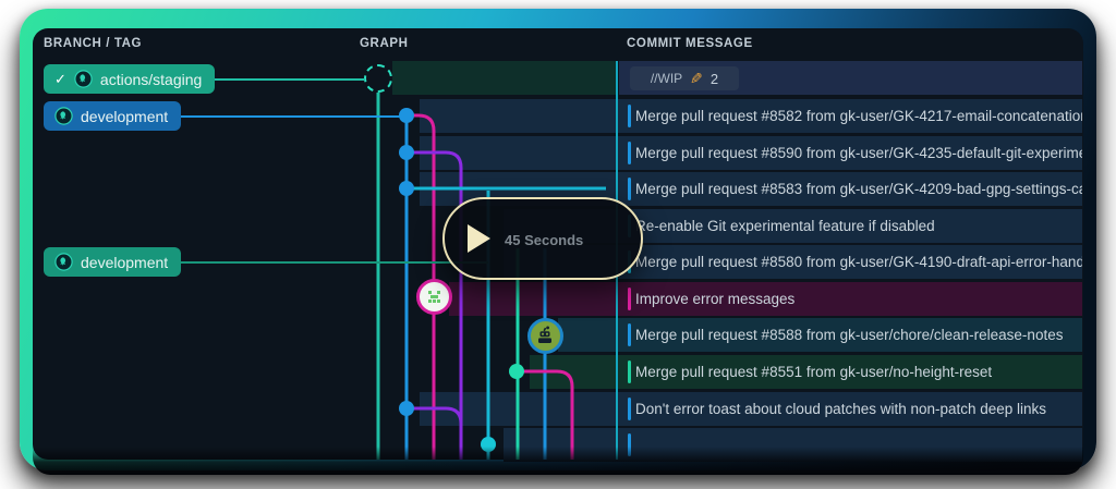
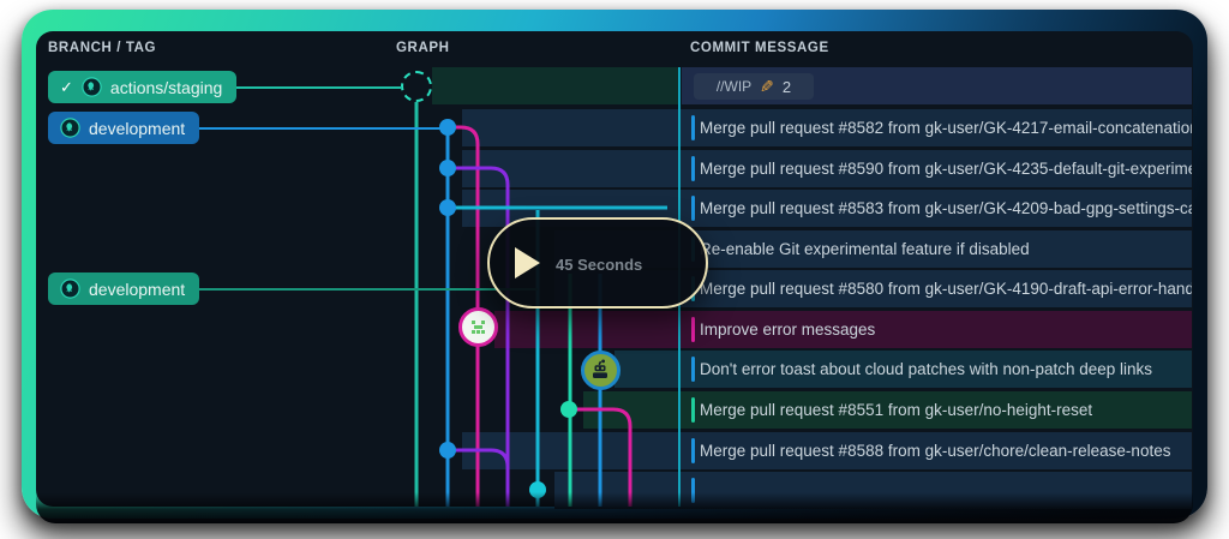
  Merge pull request #8582 from gk-user/GK-4217-email-concatenatio
  Merge pull request #8590 from gk-user/GK-4235-default-git-experim
  Merge pull request #8583 from gk-user/GK-4209-bad-gpg-settings-c
  e-enable Git experimental feature if disabled
  Merge pull request #8580 from gk-user/GK-4190-draft-api-error-hand
  Improve error messages
- Merge pull request #8588 from gk-user/chore/clean-release-notes
+ Don't error toast about cloud patches with non-patch deep links
  Merge pull request #8551 from gk-user/no-height-reset
- Don't error toast about cloud patches with non-patch deep links
+ Merge pull request #8588 from gk-user/chore/clean-release-notes
  BRANCH / TAG
  GRAPH
  COMMIT MESSAGE
  ✓
  actions/staging
  development
  development
  //WIP
  2
  45 Seconds
